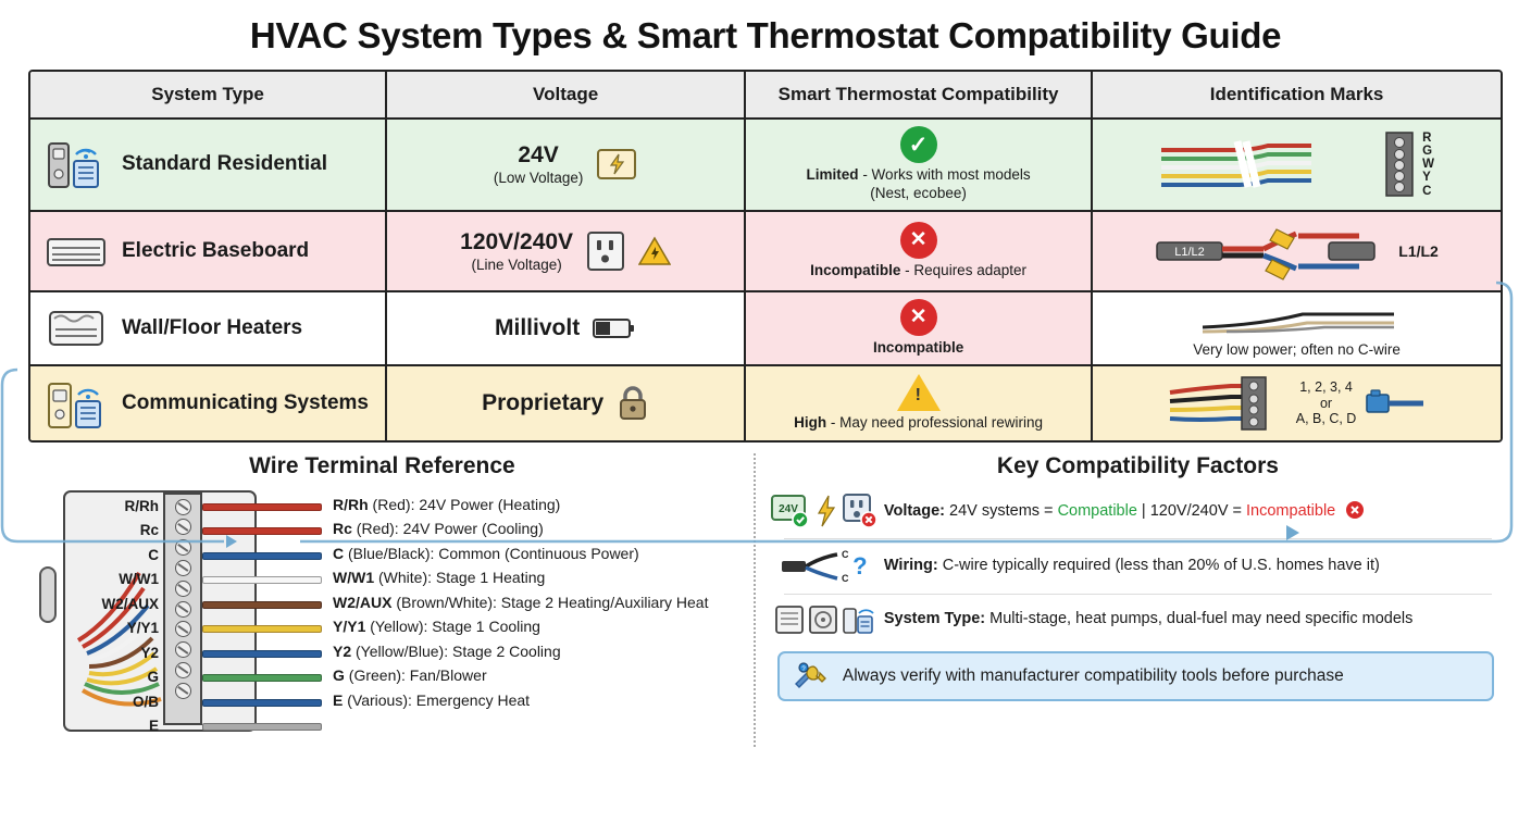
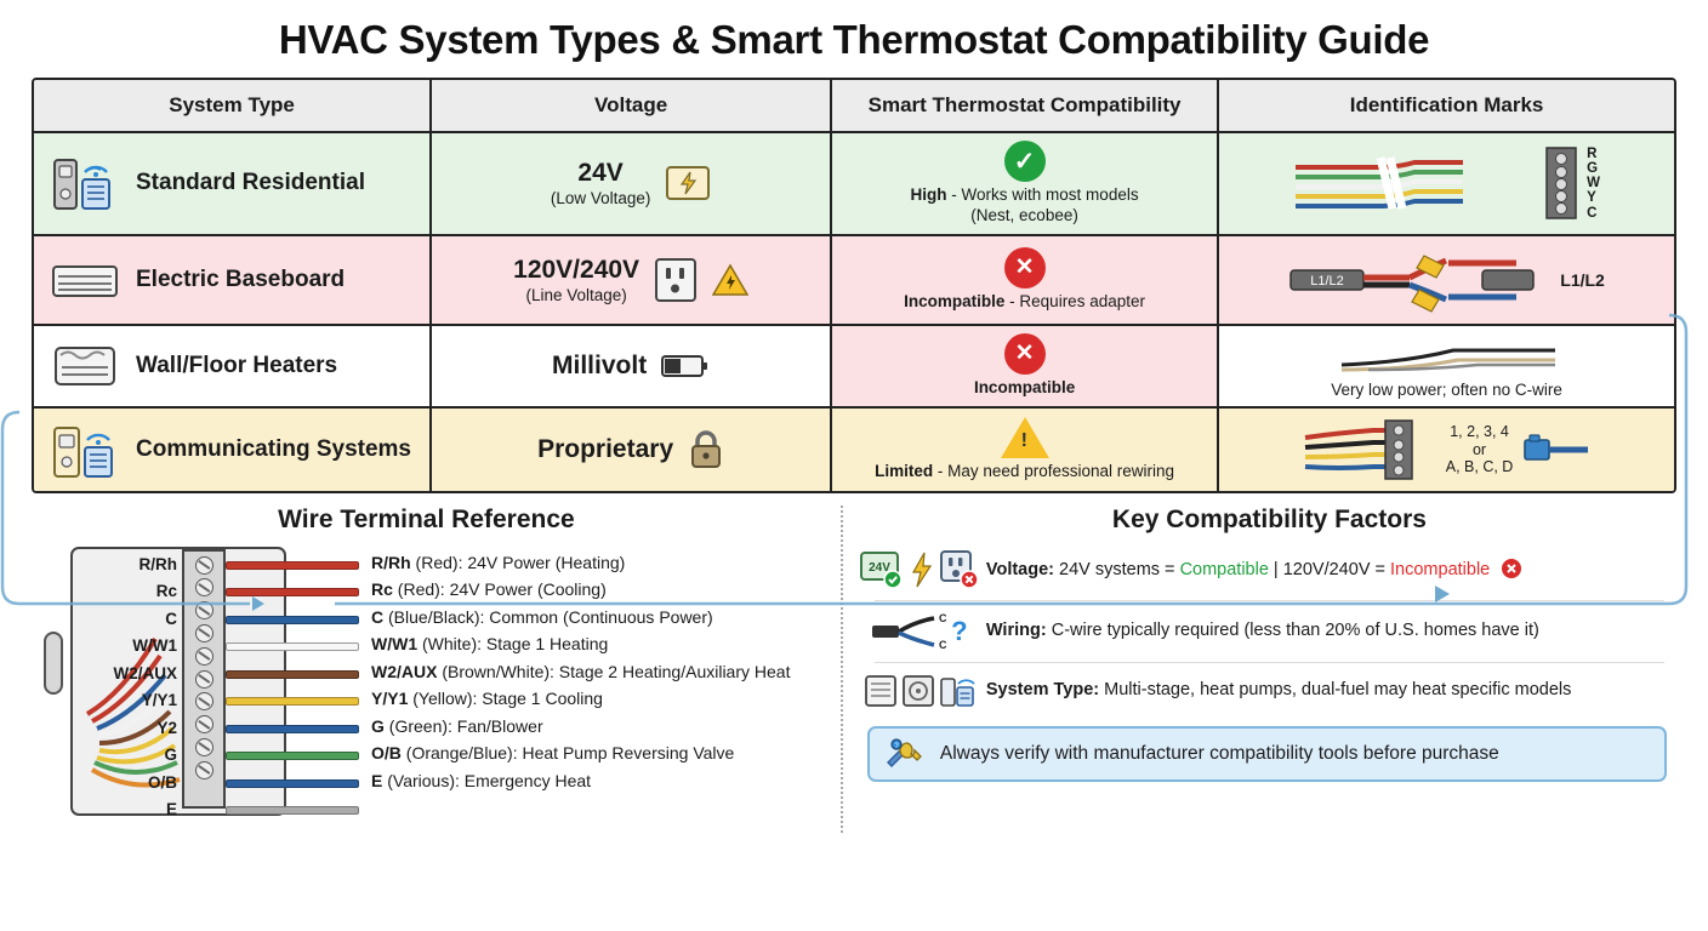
  HVAC System Types & Smart Thermostat Compatibility Guide
  System Type	Voltage	Smart Thermostat Compatibility	Identification Marks
- Standard Residential	24V (Low Voltage)	✓ Limited - Works with most models (Nest, ecobee)	R G W Y C
+ Standard Residential	24V (Low Voltage)	✓ High - Works with most models (Nest, ecobee)	R G W Y C
  Electric Baseboard	120V/240V (Line Voltage)	✕ Incompatible - Requires adapter	L1/L2 L1/L2
  Wall/Floor Heaters	Millivolt	✕ Incompatible	Very low power; often no C-wire
- Communicating Systems	Proprietary	High - May need professional rewiring	1, 2, 3, 4 or A, B, C, D
+ Communicating Systems	Proprietary	Limited - May need professional rewiring	1, 2, 3, 4 or A, B, C, D
  Wire Terminal Reference
  R/Rh
  Rc
  C
  W/W1
  W2/AUX
  Y/Y1
  Y2
  G
  O/B
  E
  R/Rh (Red): 24V Power (Heating)
  Rc (Red): 24V Power (Cooling)
  C (Blue/Black): Common (Continuous Power)
  W/W1 (White): Stage 1 Heating
  W2/AUX (Brown/White): Stage 2 Heating/Auxiliary Heat
  Y/Y1 (Yellow): Stage 1 Cooling
- Y2 (Yellow/Blue): Stage 2 Cooling
  G (Green): Fan/Blower
+ O/B (Orange/Blue): Heat Pump Reversing Valve
  E (Various): Emergency Heat
  Key Compatibility Factors
  24V
  Voltage: 24V systems = Compatible | 120V/240V = Incompatible
  C
  C
  ?
  Wiring: C-wire typically required (less than 20% of U.S. homes have it)
- System Type: Multi-stage, heat pumps, dual-fuel may need specific models
+ System Type: Multi-stage, heat pumps, dual-fuel may heat specific models
  Always verify with manufacturer compatibility tools before purchase
